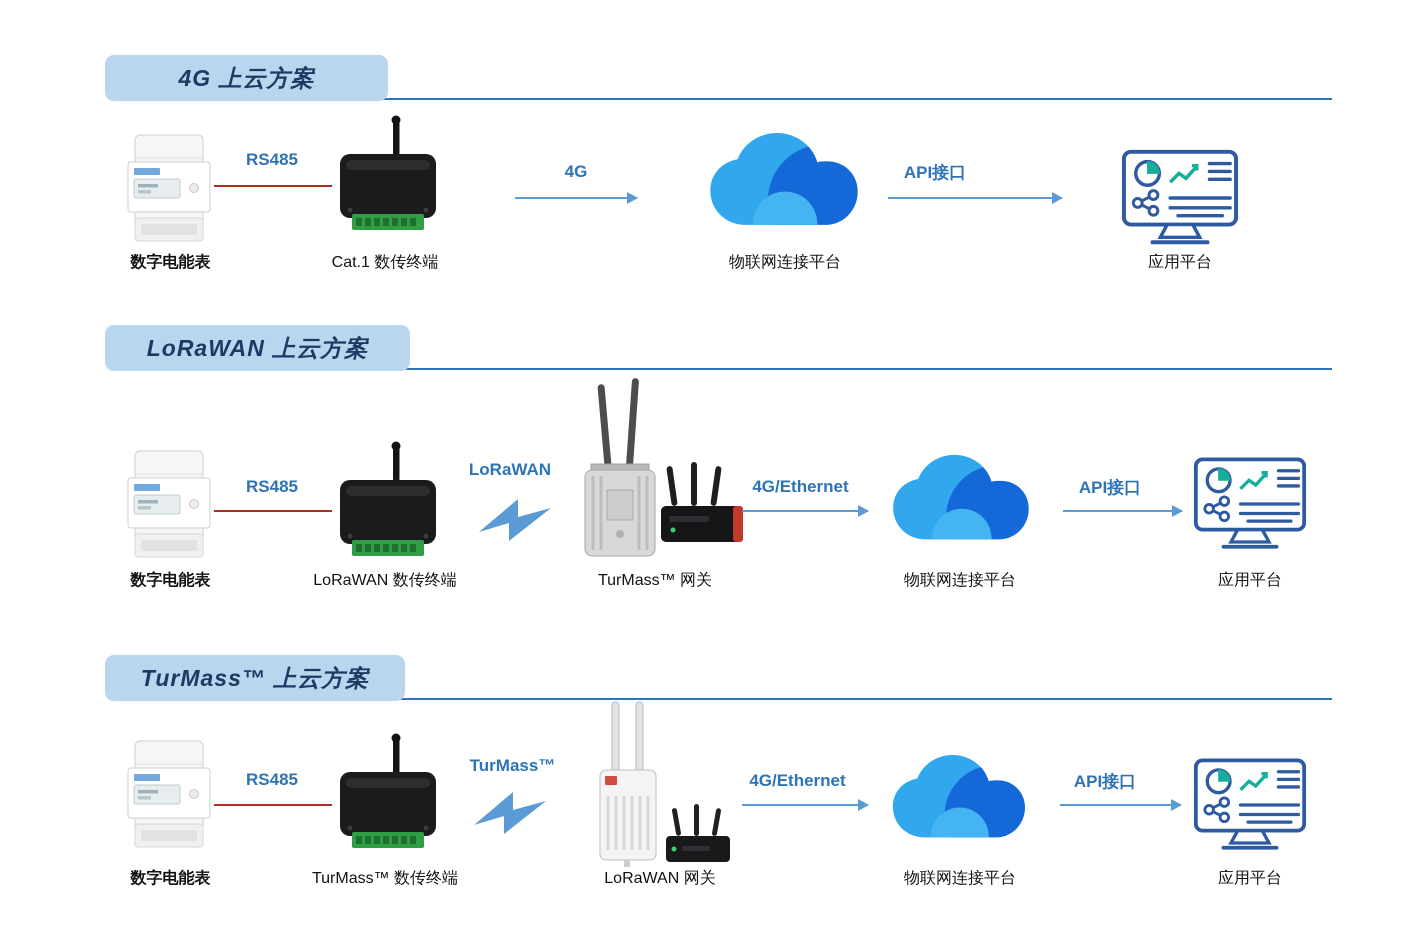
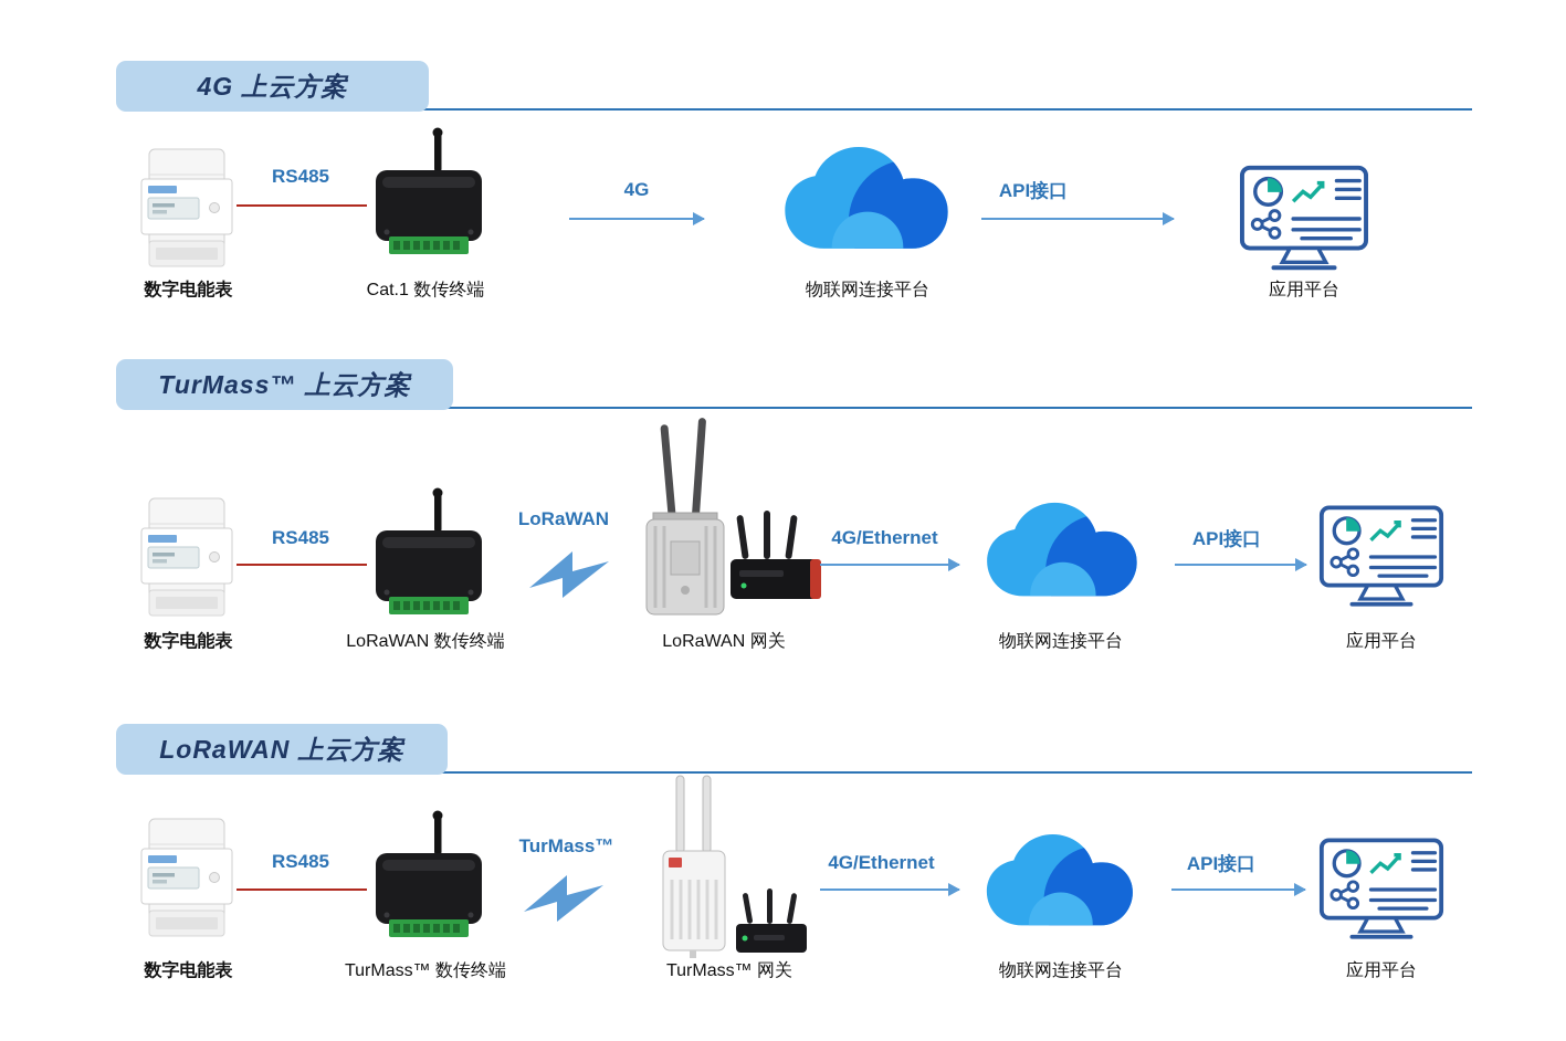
  4G 上云方案
  RS485
  4G
  API接口
  数字电能表
  Cat.1 数传终端
  物联网连接平台
  应用平台
- LoRaWAN 上云方案
+ TurMass™ 上云方案
  RS485
  LoRaWAN
  4G/Ethernet
  API接口
  数字电能表
  LoRaWAN 数传终端
- TurMass™ 网关
+ LoRaWAN 网关
  物联网连接平台
  应用平台
- TurMass™ 上云方案
+ LoRaWAN 上云方案
  RS485
  TurMass™
  4G/Ethernet
  API接口
  数字电能表
  TurMass™ 数传终端
- LoRaWAN 网关
+ TurMass™ 网关
  物联网连接平台
  应用平台
